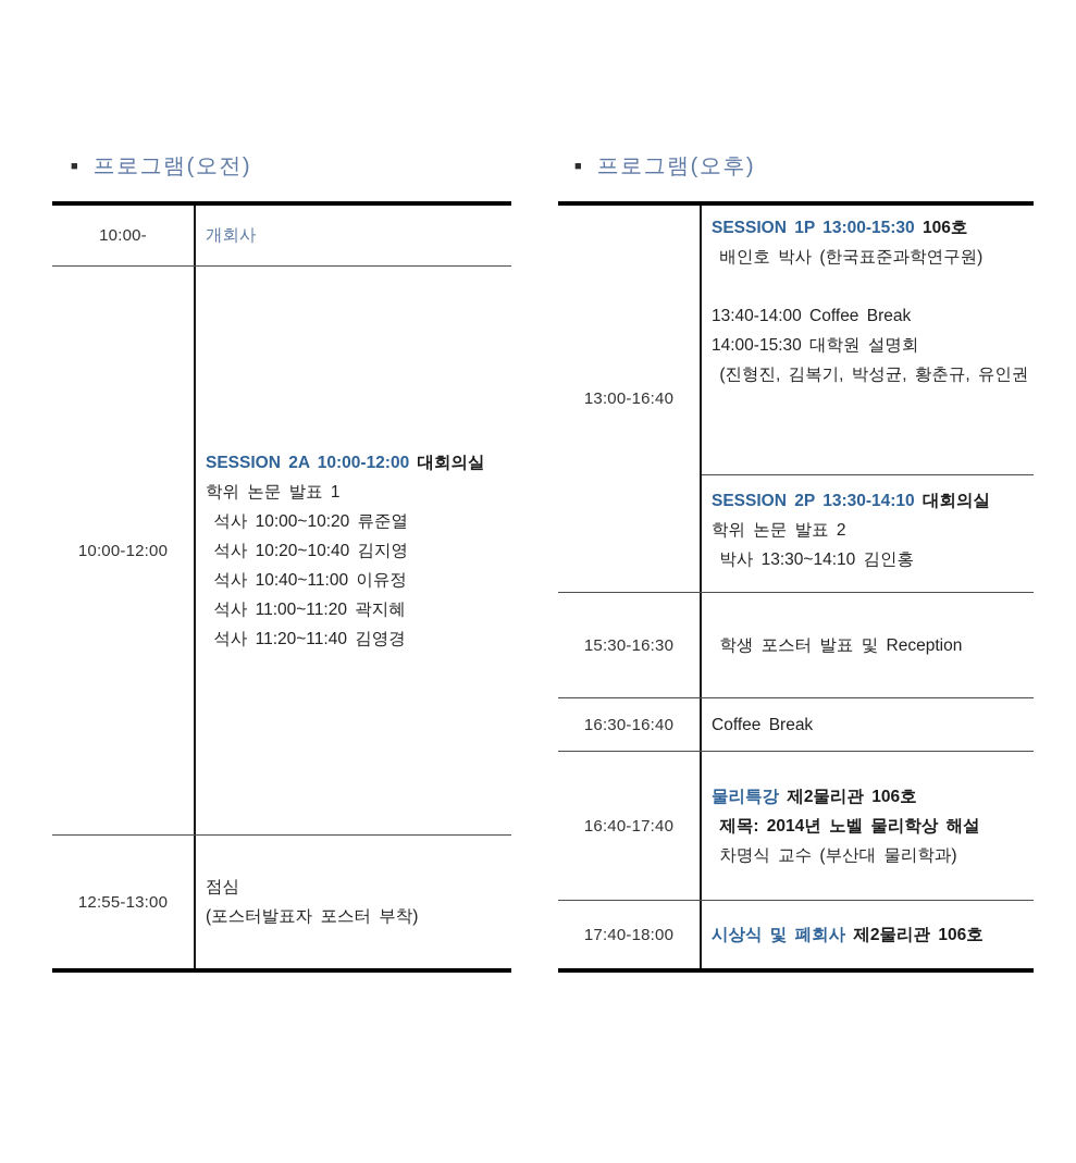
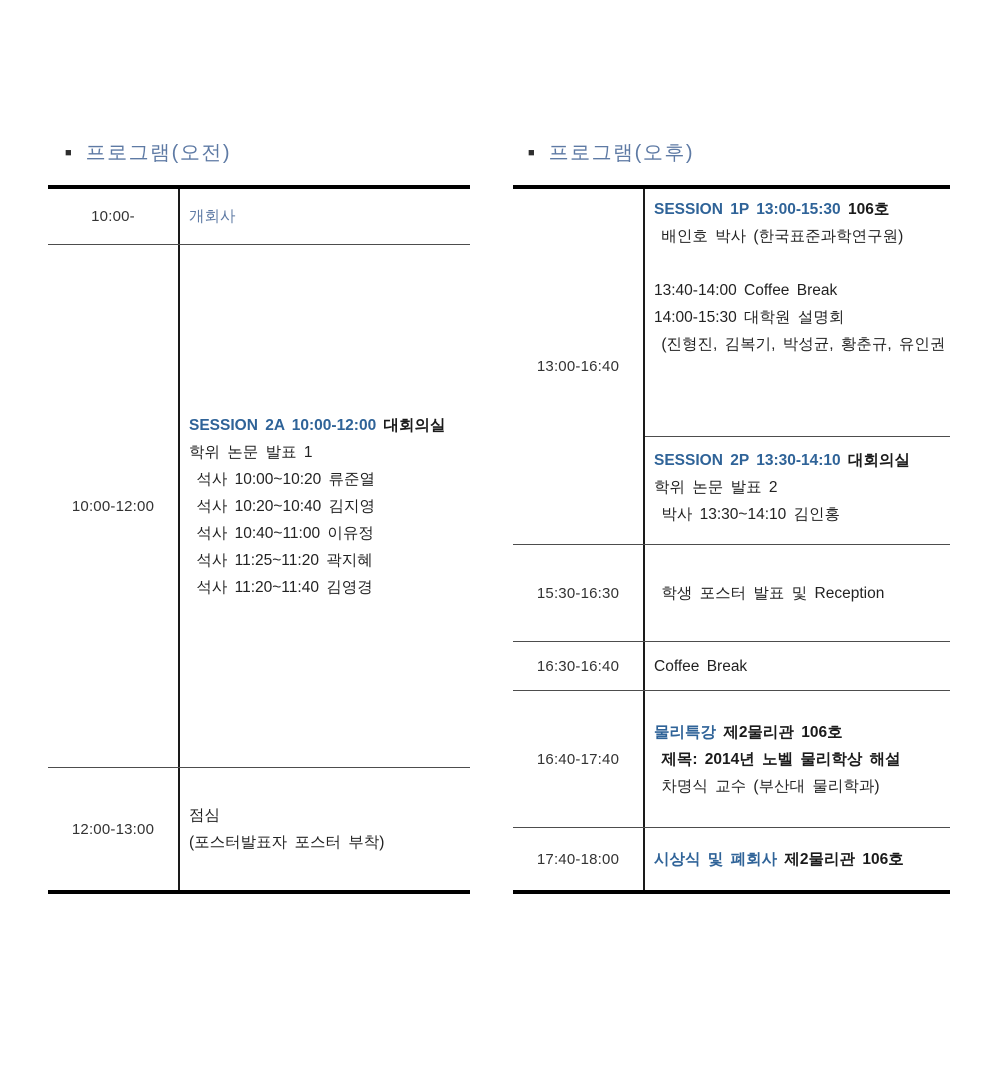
  ■
  프로그램(오전)
  ■
  프로그램(오후)
  10:00-
  개회사
  10:00-12:00
  SESSION 2A 10:00-12:00 대회의실
  학위 논문 발표 1
  석사 10:00~10:20 류준열
  석사 10:20~10:40 김지영
  석사 10:40~11:00 이유정
- 석사 11:00~11:20 곽지혜
+ 석사 11:25~11:20 곽지혜
  석사 11:20~11:40 김영경
- 12:55-13:00
+ 12:00-13:00
  점심
  (포스터발표자 포스터 부착)
  13:00-16:40
  SESSION 1P 13:00-15:30 106호
  배인호 박사 (한국표준과학연구원)
  13:40-14:00 Coffee Break
  14:00-15:30 대학원 설명회
  (진형진, 김복기, 박성균, 황춘규, 유인권
  SESSION 2P 13:30-14:10 대회의실
  학위 논문 발표 2
  박사 13:30~14:10 김인홍
  15:30-16:30
  학생 포스터 발표 및 Reception
  16:30-16:40
  Coffee Break
  16:40-17:40
  물리특강 제2물리관 106호
  제목: 2014년 노벨 물리학상 해설
  차명식 교수 (부산대 물리학과)
  17:40-18:00
  시상식 및 폐회사 제2물리관 106호
